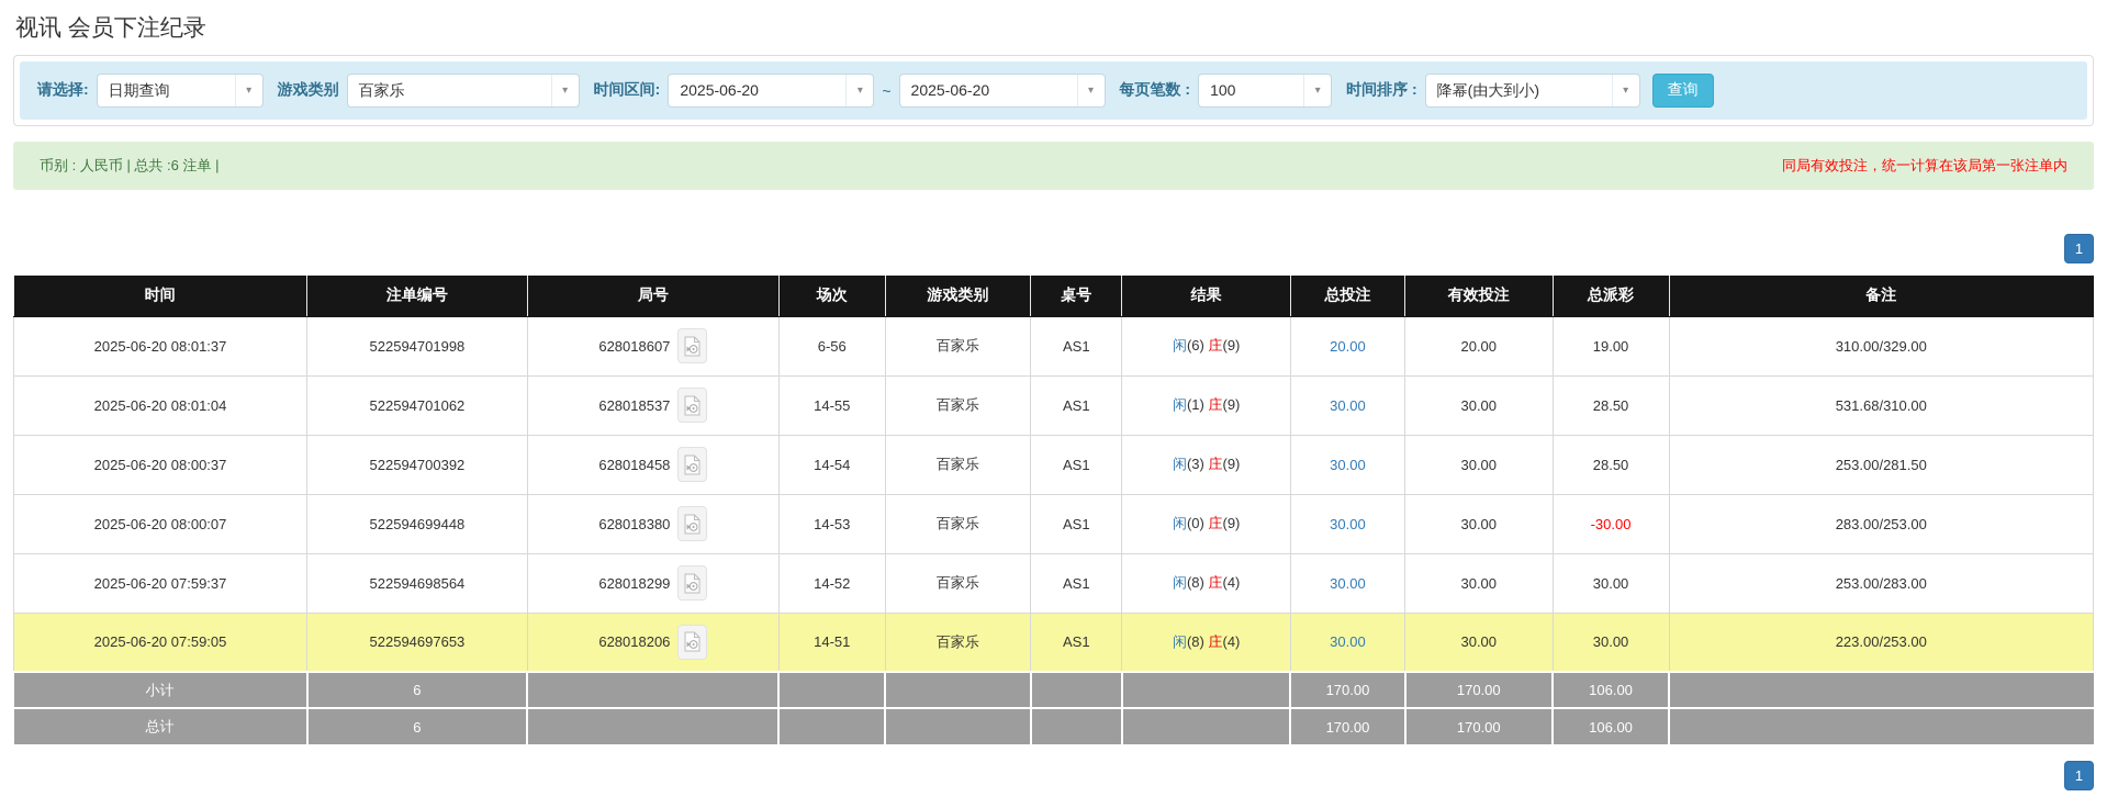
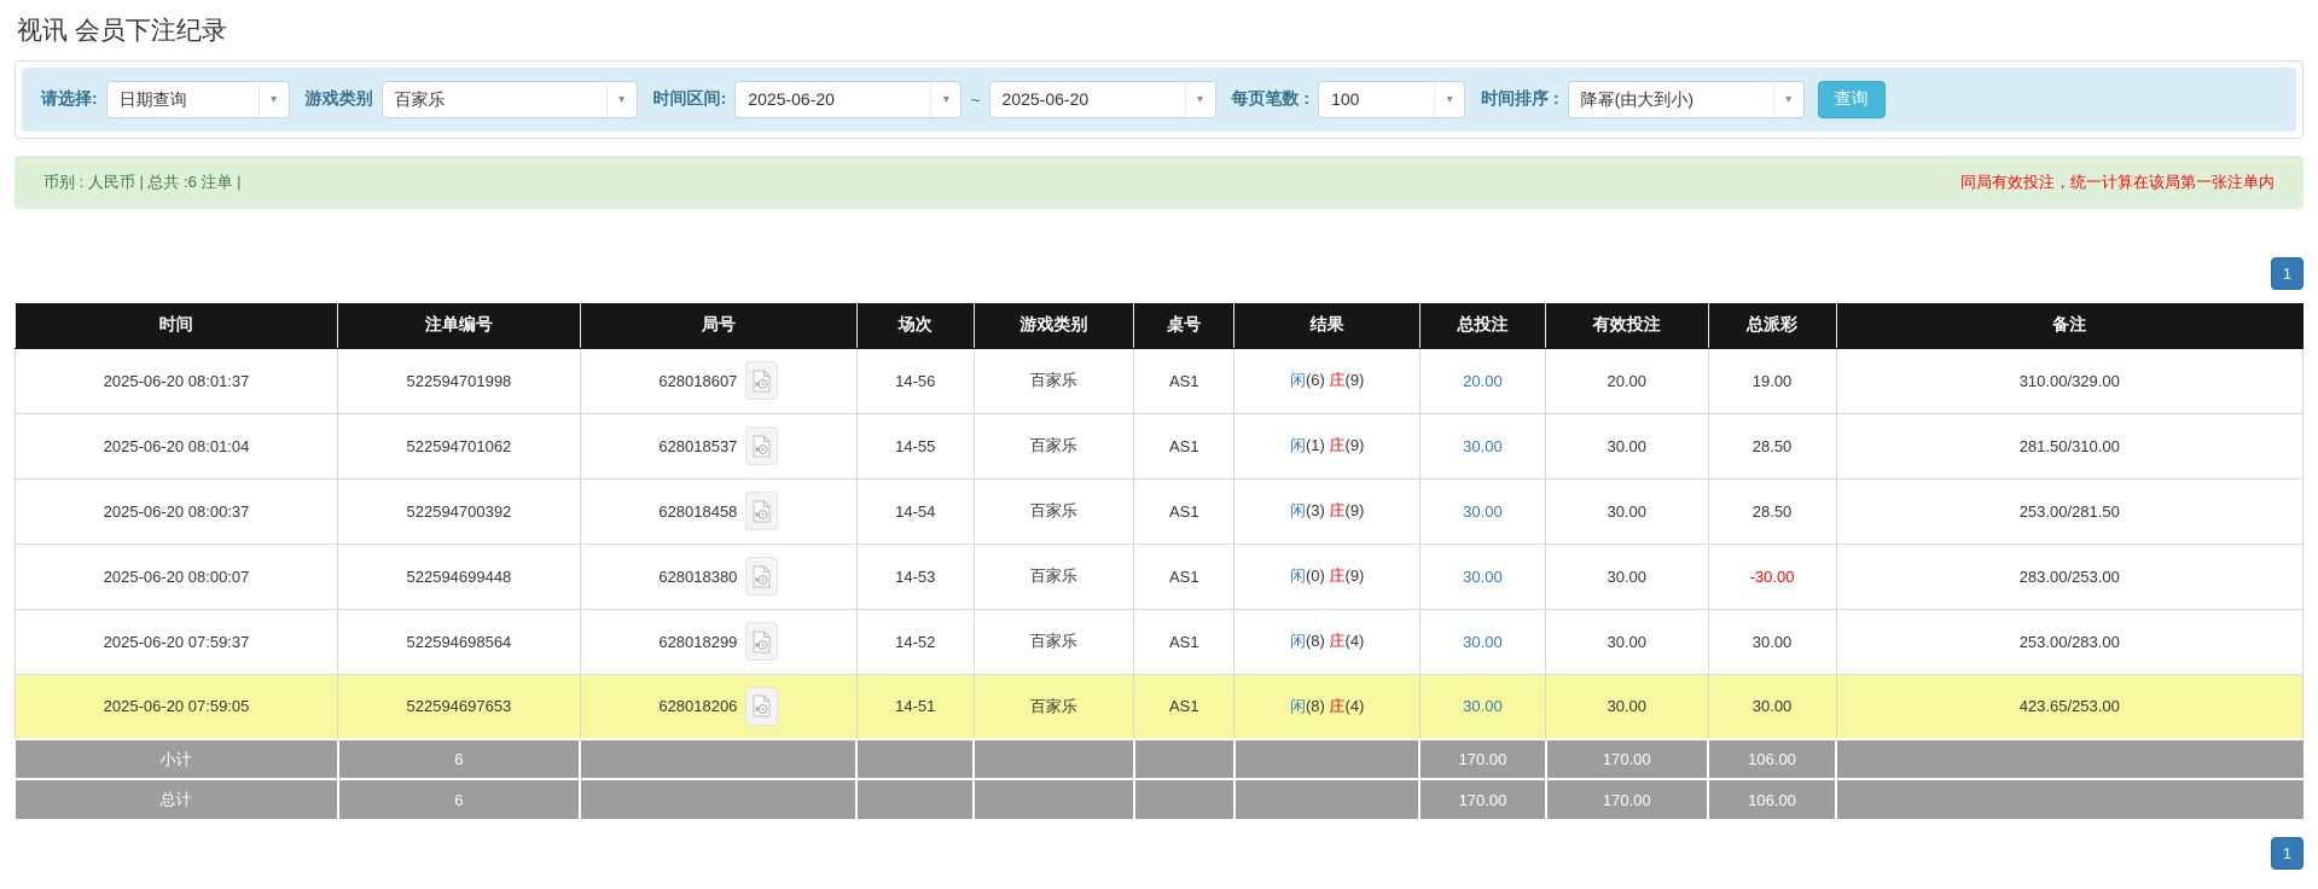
  视讯 会员下注纪录
  请选择:
  日期查询
  ▾
  游戏类别
  百家乐
  ▾
  时间区间:
  2025-06-20
  ▾
  ~
  2025-06-20
  ▾
  每页笔数 :
  100
  ▾
  时间排序 :
  降幂(由大到小)
  ▾
  查询
  币别 : 人民币 | 总共 :6 注单 |
  同局有效投注，统一计算在该局第一张注单内
  1
  时间	注单编号	局号	场次	游戏类别	桌号	结果	总投注	有效投注	总派彩	备注
- 2025-06-20 08:01:37	522594701998	628018607	6-56	百家乐	AS1	闲(6) 庄(9)	20.00	20.00	19.00	310.00/329.00
+ 2025-06-20 08:01:37	522594701998	628018607	14-56	百家乐	AS1	闲(6) 庄(9)	20.00	20.00	19.00	310.00/329.00
- 2025-06-20 08:01:04	522594701062	628018537	14-55	百家乐	AS1	闲(1) 庄(9)	30.00	30.00	28.50	531.68/310.00
+ 2025-06-20 08:01:04	522594701062	628018537	14-55	百家乐	AS1	闲(1) 庄(9)	30.00	30.00	28.50	281.50/310.00
  2025-06-20 08:00:37	522594700392	628018458	14-54	百家乐	AS1	闲(3) 庄(9)	30.00	30.00	28.50	253.00/281.50
  2025-06-20 08:00:07	522594699448	628018380	14-53	百家乐	AS1	闲(0) 庄(9)	30.00	30.00	-30.00	283.00/253.00
  2025-06-20 07:59:37	522594698564	628018299	14-52	百家乐	AS1	闲(8) 庄(4)	30.00	30.00	30.00	253.00/283.00
- 2025-06-20 07:59:05	522594697653	628018206	14-51	百家乐	AS1	闲(8) 庄(4)	30.00	30.00	30.00	223.00/253.00
+ 2025-06-20 07:59:05	522594697653	628018206	14-51	百家乐	AS1	闲(8) 庄(4)	30.00	30.00	30.00	423.65/253.00
  小计	6						170.00	170.00	106.00
  总计	6						170.00	170.00	106.00
  1
